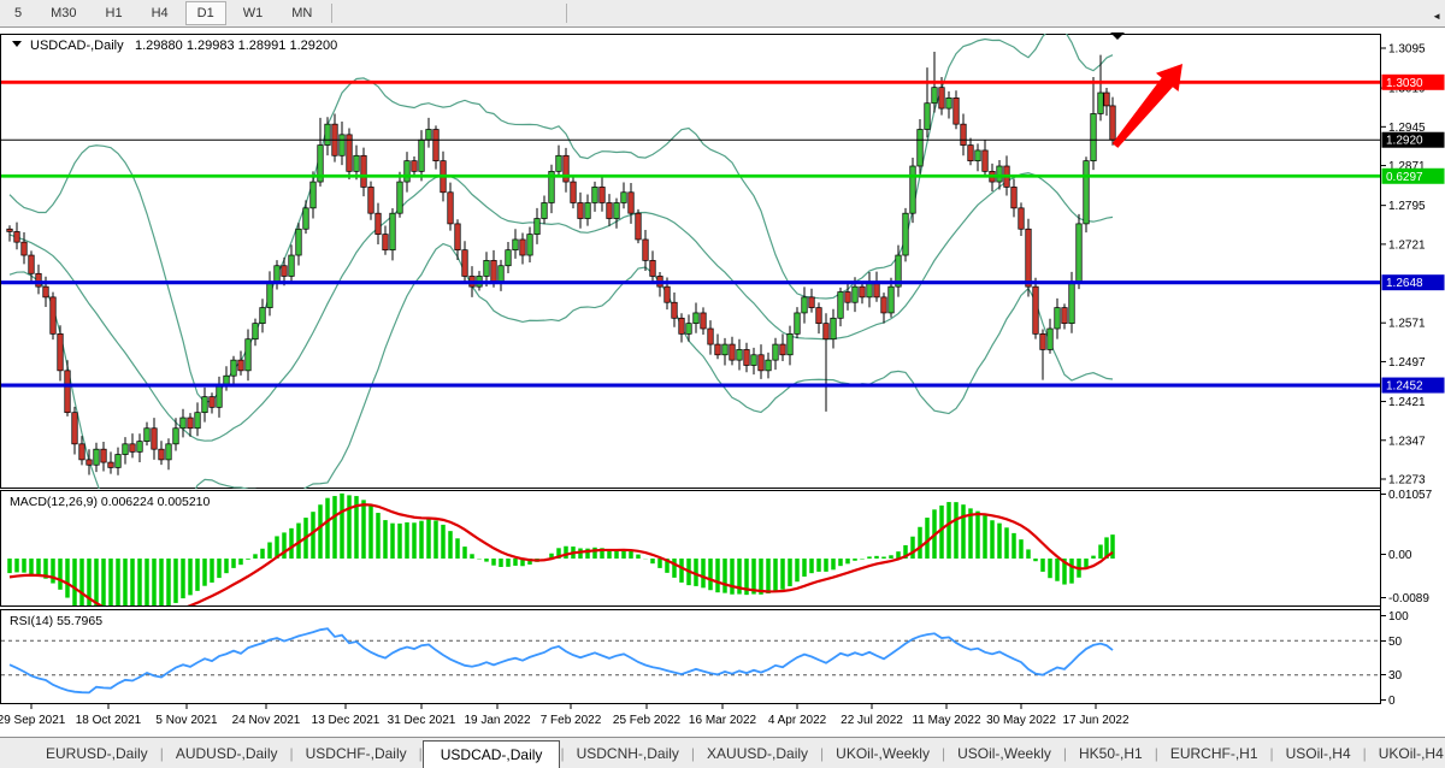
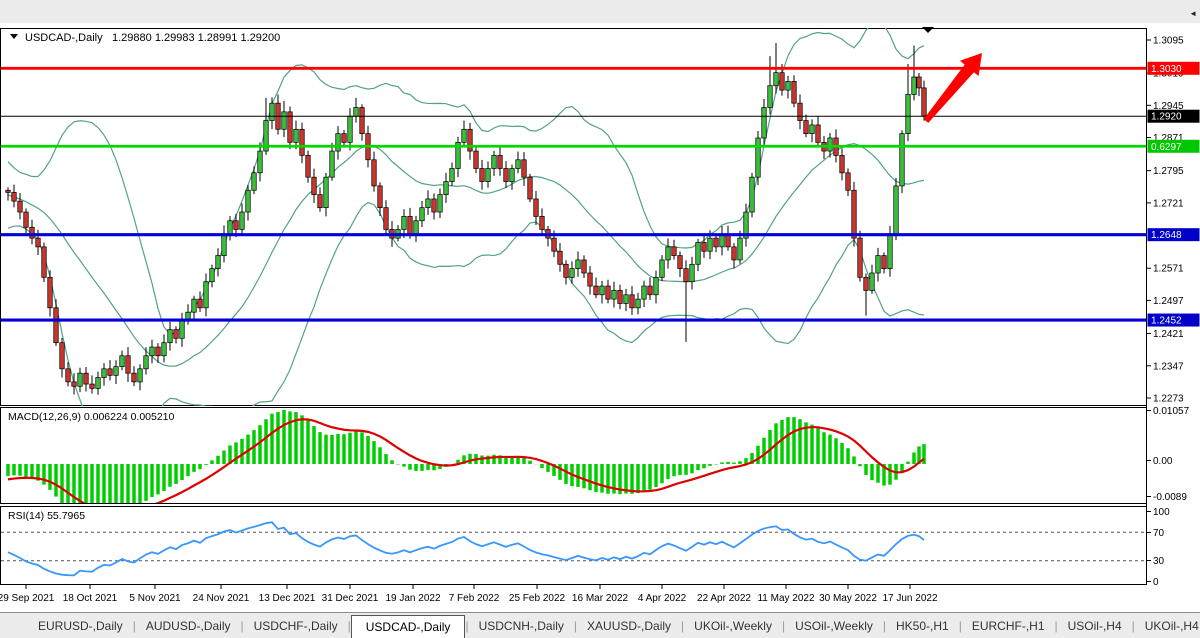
- 5
- M30
- H1
- H4
- D1
- W1
- MN
  1.3095
  1.2945
  1.2871
  1.2795
  1.2721
  1.2571
  1.2497
  1.2421
  1.2347
  1.2273
  1.3030
  1.2920
  0.6297
  1.2648
  1.2452
  0.01057
  0.00
  -0.0089
  100
- 50
+ 70
  30
  0
  29 Sep 2021
  18 Oct 2021
  5 Nov 2021
  24 Nov 2021
  13 Dec 2021
  31 Dec 2021
  19 Jan 2022
  7 Feb 2022
  25 Feb 2022
  16 Mar 2022
  4 Apr 2022
- 22 Jul 2022
+ 22 Apr 2022
  11 May 2022
  30 May 2022
  17 Jun 2022
  USDCAD-,Daily
  1.29880 1.29983 1.28991 1.29200
  MACD(12,26,9) 0.006224 0.005210
  RSI(14) 55.7965
  EURUSD-,Daily
  |
  AUDUSD-,Daily
  |
  USDCHF-,Daily
  |
  USDCAD-,Daily
  |
  USDCNH-,Daily
  |
  XAUUSD-,Daily
  |
  UKOil-,Weekly
  |
  USOil-,Weekly
  |
  HK50-,H1
  |
  EURCHF-,H1
  |
  USOil-,H4
  |
  UKOil-,H4
  ◄
